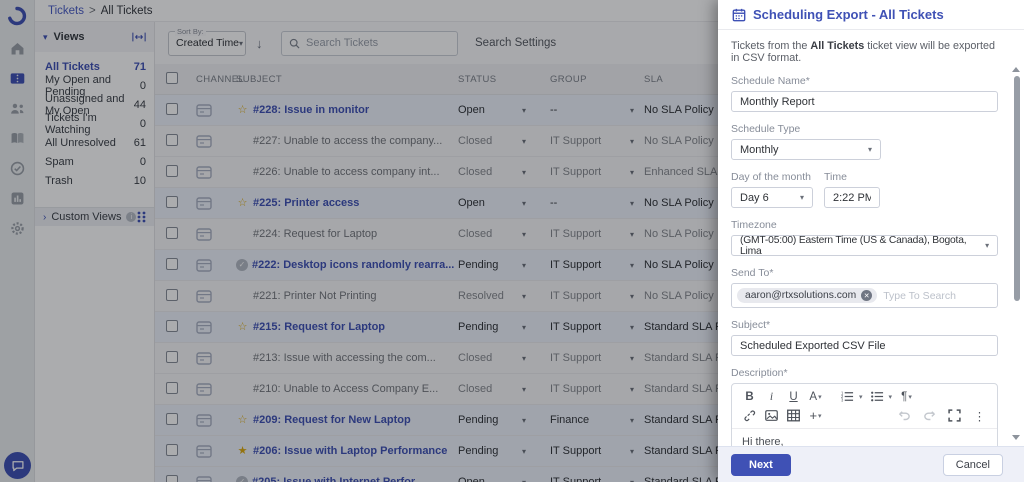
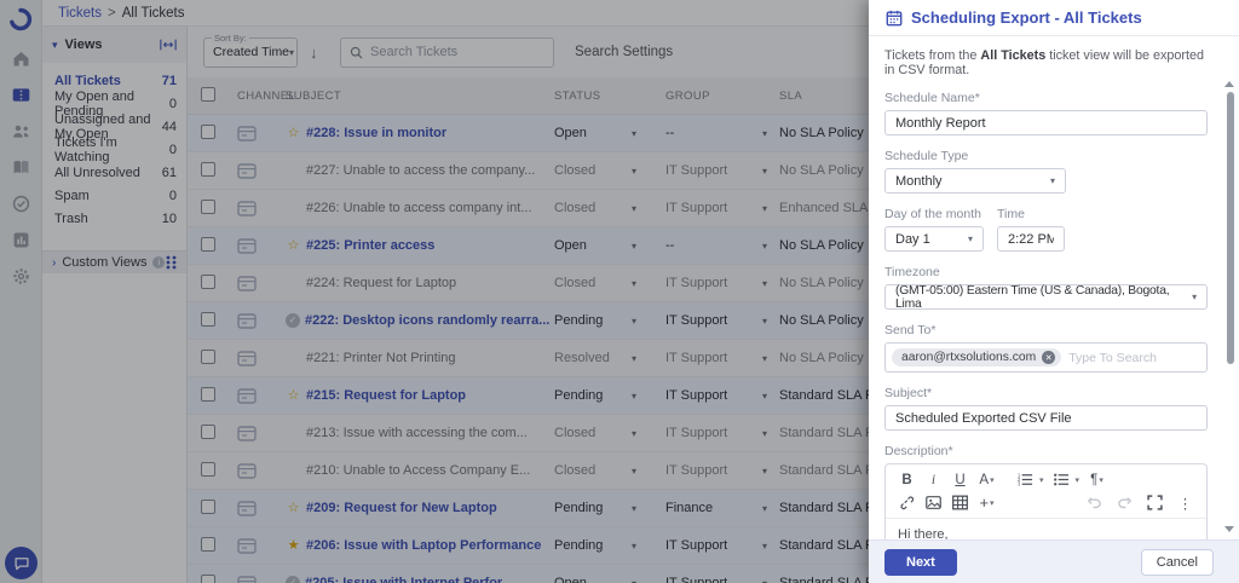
  Tickets
  >
  All Tickets
  ▾
  Views
  All Tickets
  71
  My Open and Pending
  0
  Unassigned and My Open
  44
  Tickets I'm Watching
  0
  All Unresolved
  61
  Spam
  0
  Trash
  10
  ›
  Custom Views
  Sort By:
  Created Time
  ▾
  ↓
  Search Tickets
  Search Settings
  CHANNE
  SUBJECT
  STATUS
  GROUP
  SLA
  ☆
  #228: Issue in monitor
  Open
  ▾
  --
  ▾
  No SLA Policy
  #227: Unable to access the company...
  Closed
  ▾
  IT Support
  ▾
  No SLA Policy
  #226: Unable to access company int...
  Closed
  ▾
  IT Support
  ▾
  ☆
  #225: Printer access
  Open
  ▾
  --
  ▾
  No SLA Policy
  #224: Request for Laptop
  Closed
  ▾
  IT Support
  ▾
  No SLA Policy
  ✓
  #222: Desktop icons randomly rearra...
  Pending
  ▾
  IT Support
  ▾
  No SLA Policy
  #221: Printer Not Printing
  Resolved
  ▾
  IT Support
  ▾
  No SLA Policy
  ☆
  #215: Request for Laptop
  Pending
  ▾
  IT Support
  ▾
  #213: Issue with accessing the com...
  Closed
  ▾
  IT Support
  ▾
  #210: Unable to Access Company E...
  Closed
  ▾
  IT Support
  ▾
  ☆
  #209: Request for New Laptop
  Pending
  ▾
  Finance
  ▾
  ★
  #206: Issue with Laptop Performance
  Pending
  ▾
  IT Support
  ▾
  Scheduling Export - All Tickets
  Tickets from the All Tickets ticket view will be exported in CSV format.
  Schedule Name*
  Monthly Report
  Schedule Type
  Monthly
  ▾
  Day of the month
- Day 6
+ Day 1
  ▾
  Time
  2:22 PM
  Timezone
  (GMT-05:00) Eastern Time (US & Canada), Bogota, Lima
  ▾
  Send To*
  aaron@rtxsolutions.com
  Type To Search
  Subject*
  Scheduled Exported CSV File
  Description*
  B
  i
  U
  A
  ¶
  +
  ⋮
  Hi there,
  Next
  Cancel
